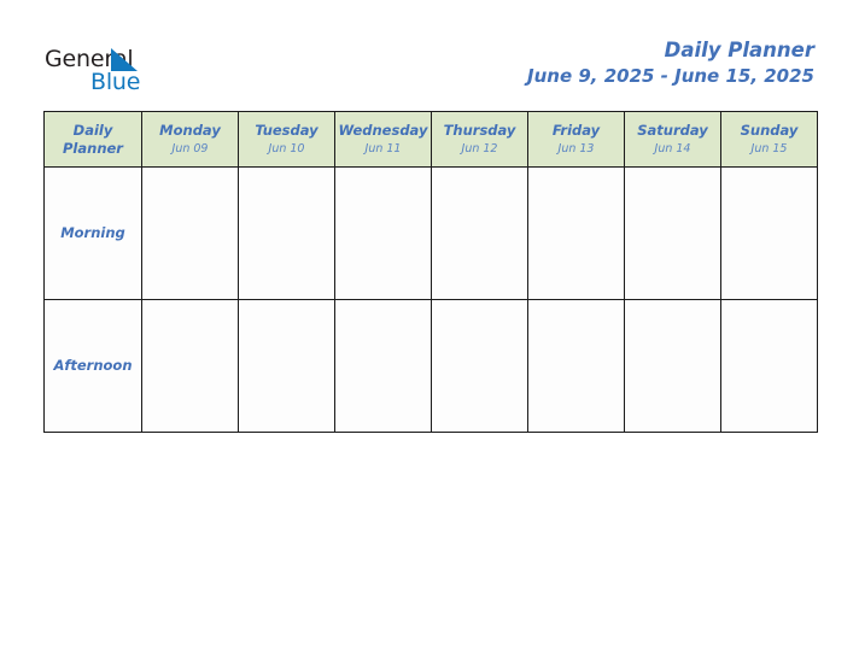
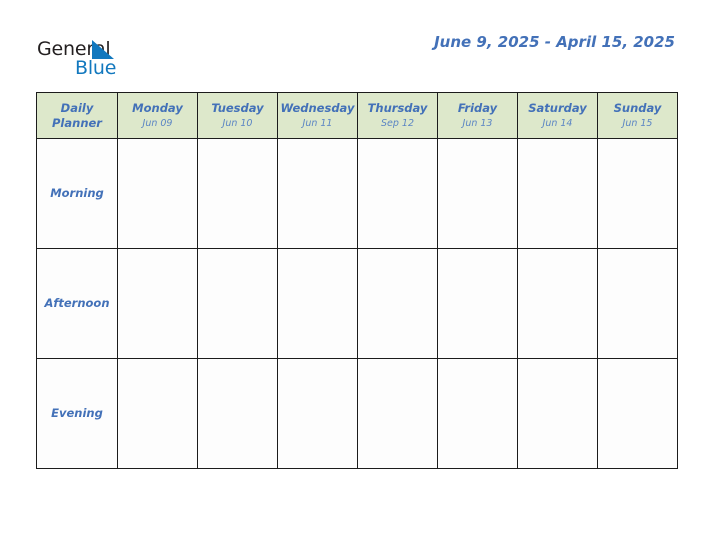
  Generl
  Blue
- Daily Planner
- June 9, 2025 - June 15, 2025
+ June 9, 2025 - April 15, 2025
- Daily Planner	Monday Jun 09	Tuesday Jun 10	Wednesday Jun 11	Thursday Jun 12	Friday Jun 13	Saturday Jun 14	Sunday Jun 15
+ Daily Planner	Monday Jun 09	Tuesday Jun 10	Wednesday Jun 11	Thursday Sep 12	Friday Jun 13	Saturday Jun 14	Sunday Jun 15
  Morning
  Afternoon
+ Evening
